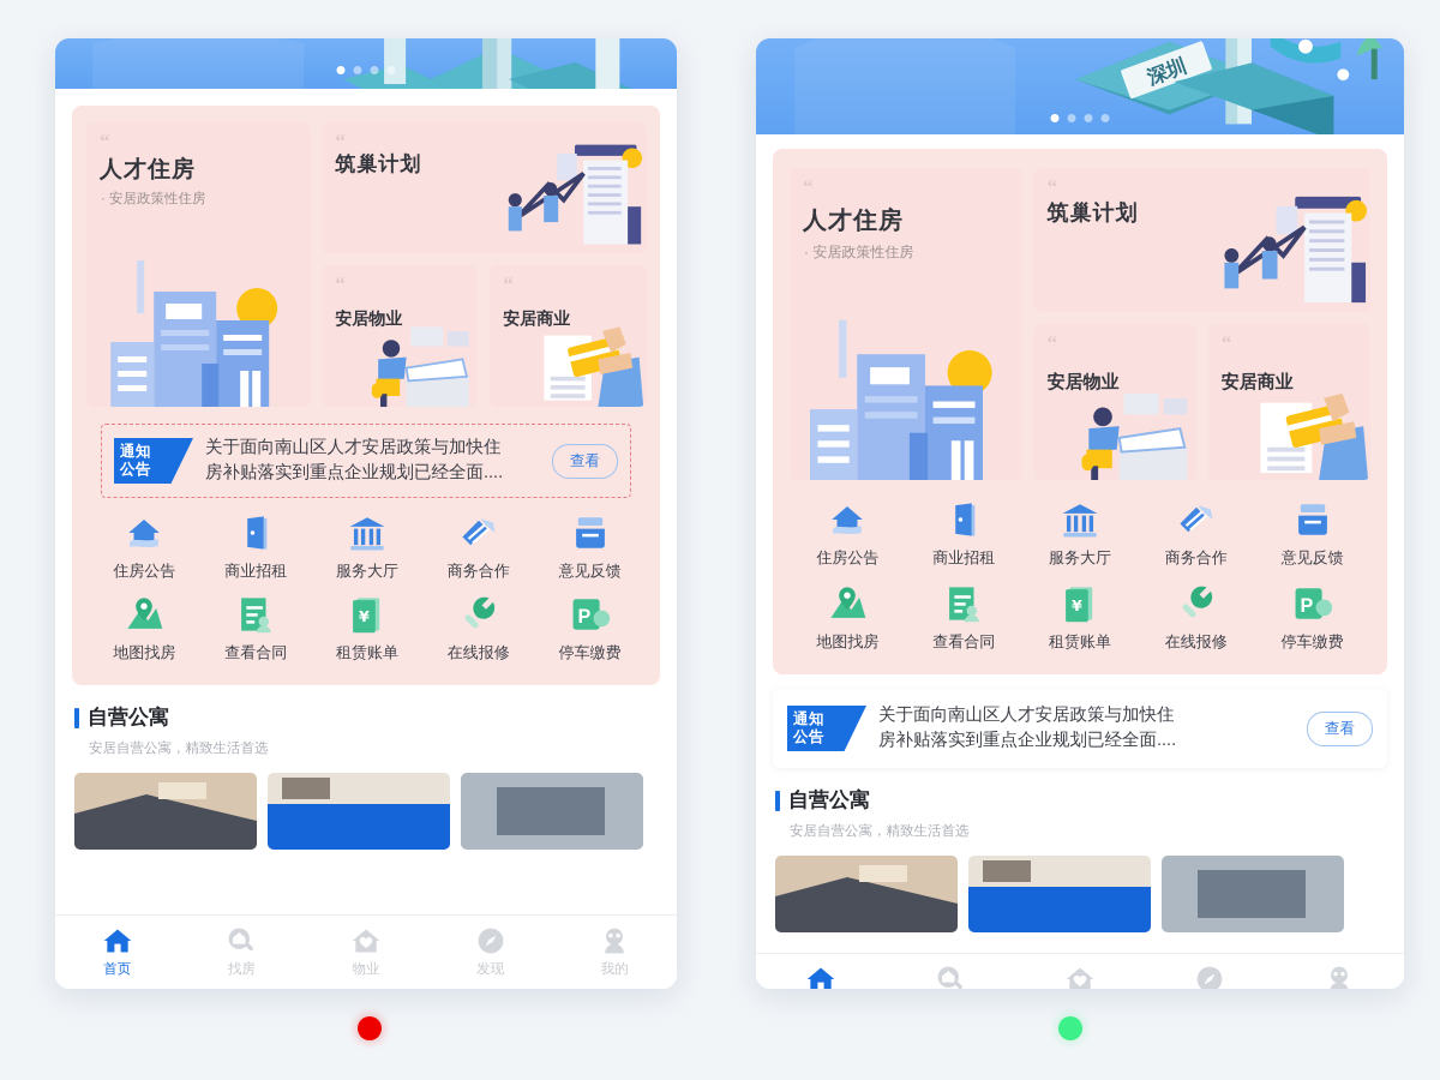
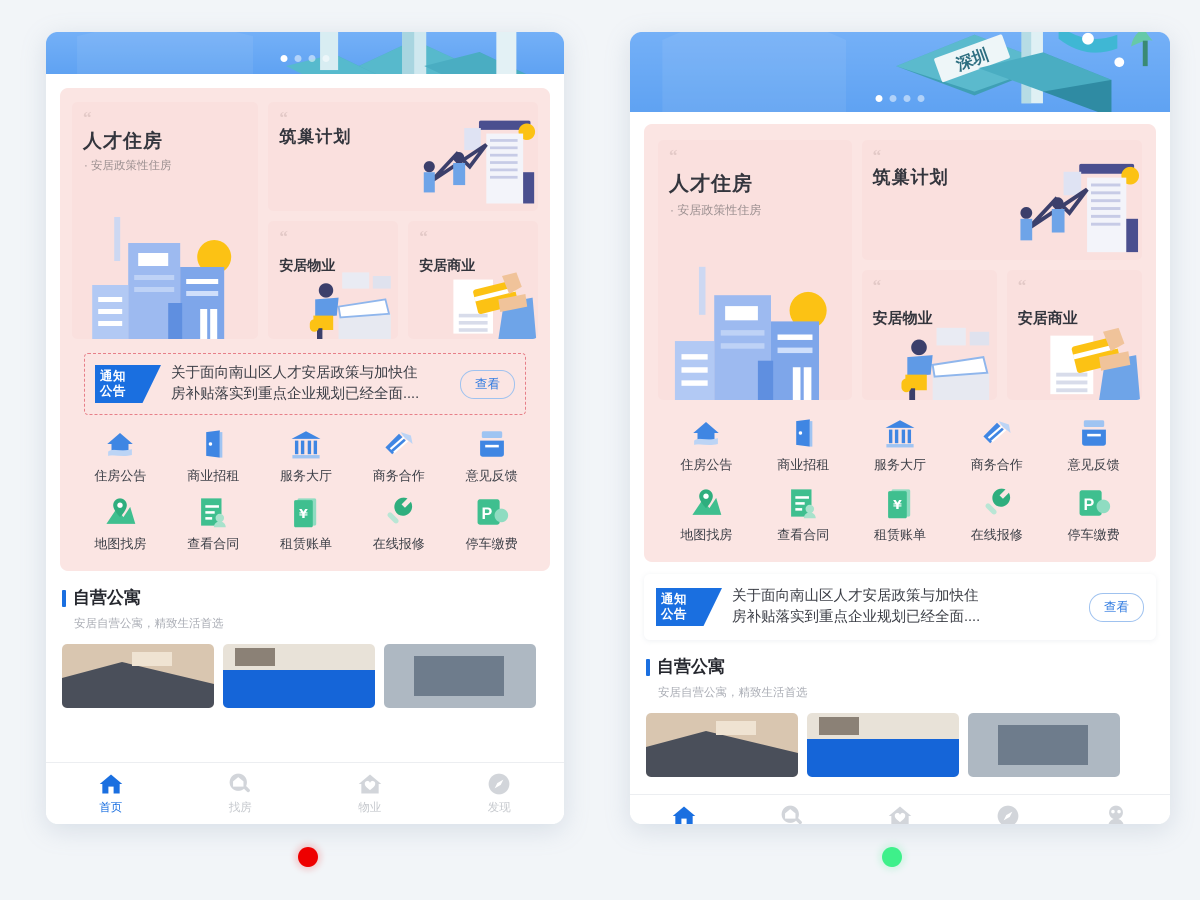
  人才住房
  · 安居政策性住房
  筑巢计划
  安居物业
  安居商业
  通知
  公告
  关于面向南山区人才安居政策与加快住
  房补贴落实到重点企业规划已经全面....
  查看
  住房公告
  商业招租
  服务大厅
  商务合作
  意见反馈
  地图找房
  查看合同
  ¥
  租赁账单
  在线报修
  P
  停车缴费
  自营公寓
  安居自营公寓，精致生活首选
  首页
  找房
  物业
  发现
- 我的
  人才住房
  · 安居政策性住房
  筑巢计划
  安居物业
  安居商业
  住房公告
  商业招租
  服务大厅
  商务合作
  意见反馈
  地图找房
  查看合同
  ¥
  租赁账单
  在线报修
  P
  停车缴费
  通知
  公告
  关于面向南山区人才安居政策与加快住
  房补贴落实到重点企业规划已经全面....
  查看
  自营公寓
  安居自营公寓，精致生活首选
